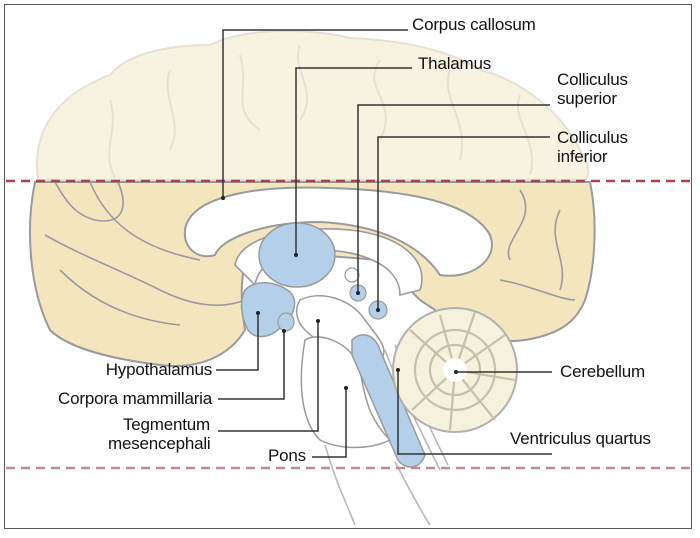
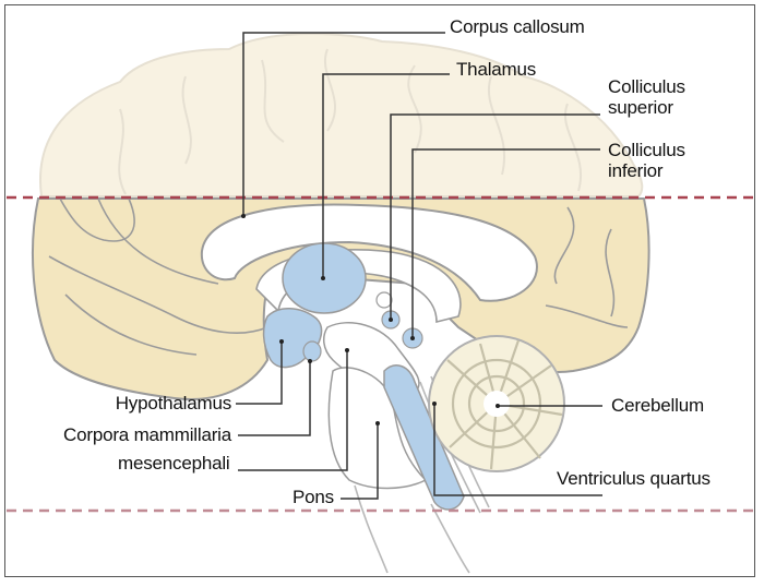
  Corpus callosum
  Thalamus
  Colliculus
  superior
  Colliculus
  inferior
  Cerebellum
  Ventriculus quartus
  Hypothalamus
  Corpora mammillaria
- Tegmentum
  mesencephali
  Pons
